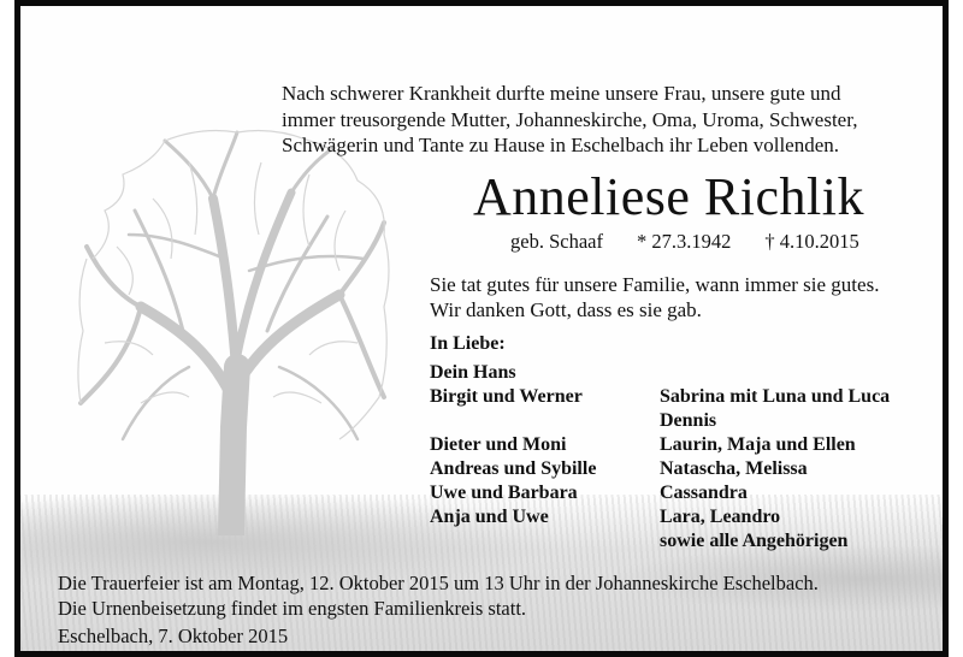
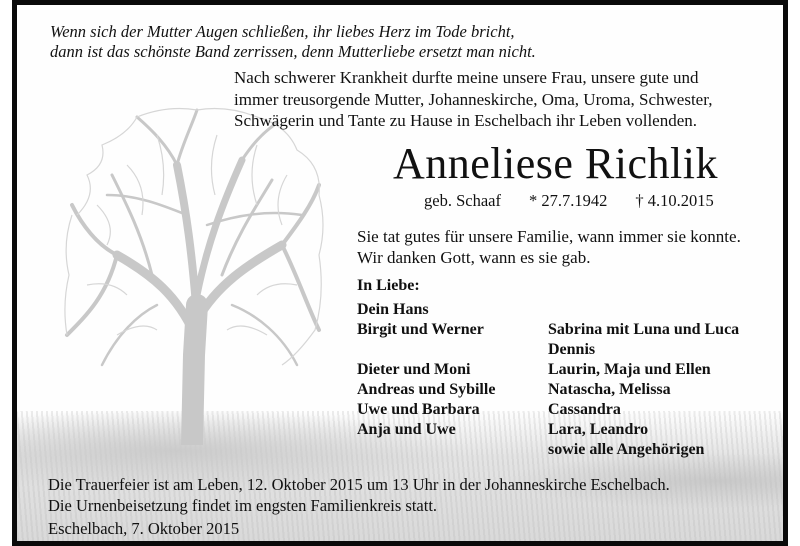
+ Wenn sich der Mutter Augen schließen, ihr liebes Herz im Tode bricht,
+ dann ist das schönste Band zerrissen, denn Mutterliebe ersetzt man nicht.
  Nach schwerer Krankheit durfte meine unsere Frau, unsere gute und
  immer treusorgende Mutter, Johanneskirche, Oma, Uroma, Schwester,
  Schwägerin und Tante zu Hause in Eschelbach ihr Leben vollenden.
  Anneliese Richlik
- geb. Schaaf * 27.3.1942 † 4.10.2015
+ geb. Schaaf * 27.7.1942 † 4.10.2015
- Sie tat gutes für unsere Familie, wann immer sie gutes.
+ Sie tat gutes für unsere Familie, wann immer sie konnte.
- Wir danken Gott, dass es sie gab.
+ Wir danken Gott, wann es sie gab.
  In Liebe:
  Dein Hans
  Birgit und Werner
  Dieter und Moni
  Andreas und Sybille
  Uwe und Barbara
  Anja und Uwe
  Sabrina mit Luna und Luca
  Dennis
  Laurin, Maja und Ellen
  Natascha, Melissa
  Cassandra
  Lara, Leandro
  sowie alle Angehörigen
- Die Trauerfeier ist am Montag, 12. Oktober 2015 um 13 Uhr in der Johanneskirche Eschelbach.
+ Die Trauerfeier ist am Leben, 12. Oktober 2015 um 13 Uhr in der Johanneskirche Eschelbach.
  Die Urnenbeisetzung findet im engsten Familienkreis statt.
  Eschelbach, 7. Oktober 2015
